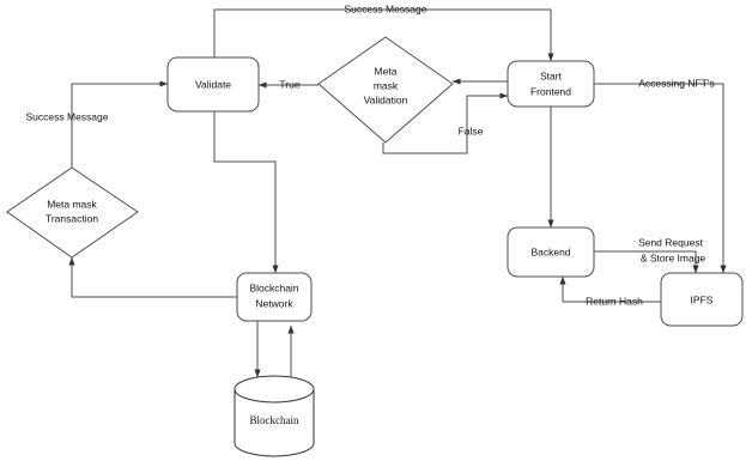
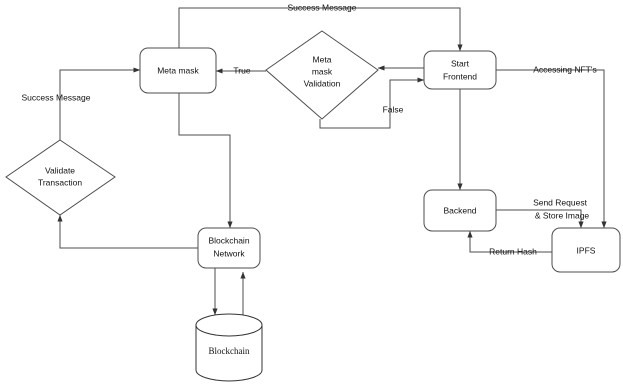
- Validate
+ Meta mask
  Meta
  mask
  Validation
  Start
  Frontend
- Meta mask
+ Validate
  Transaction
  Blockchain
  Network
  Blockchain
  Backend
  IPFS
  Success Message
  Success Message
  True
  False
  Accessing NFT's
  Send Request
  & Store Image
  Return Hash
